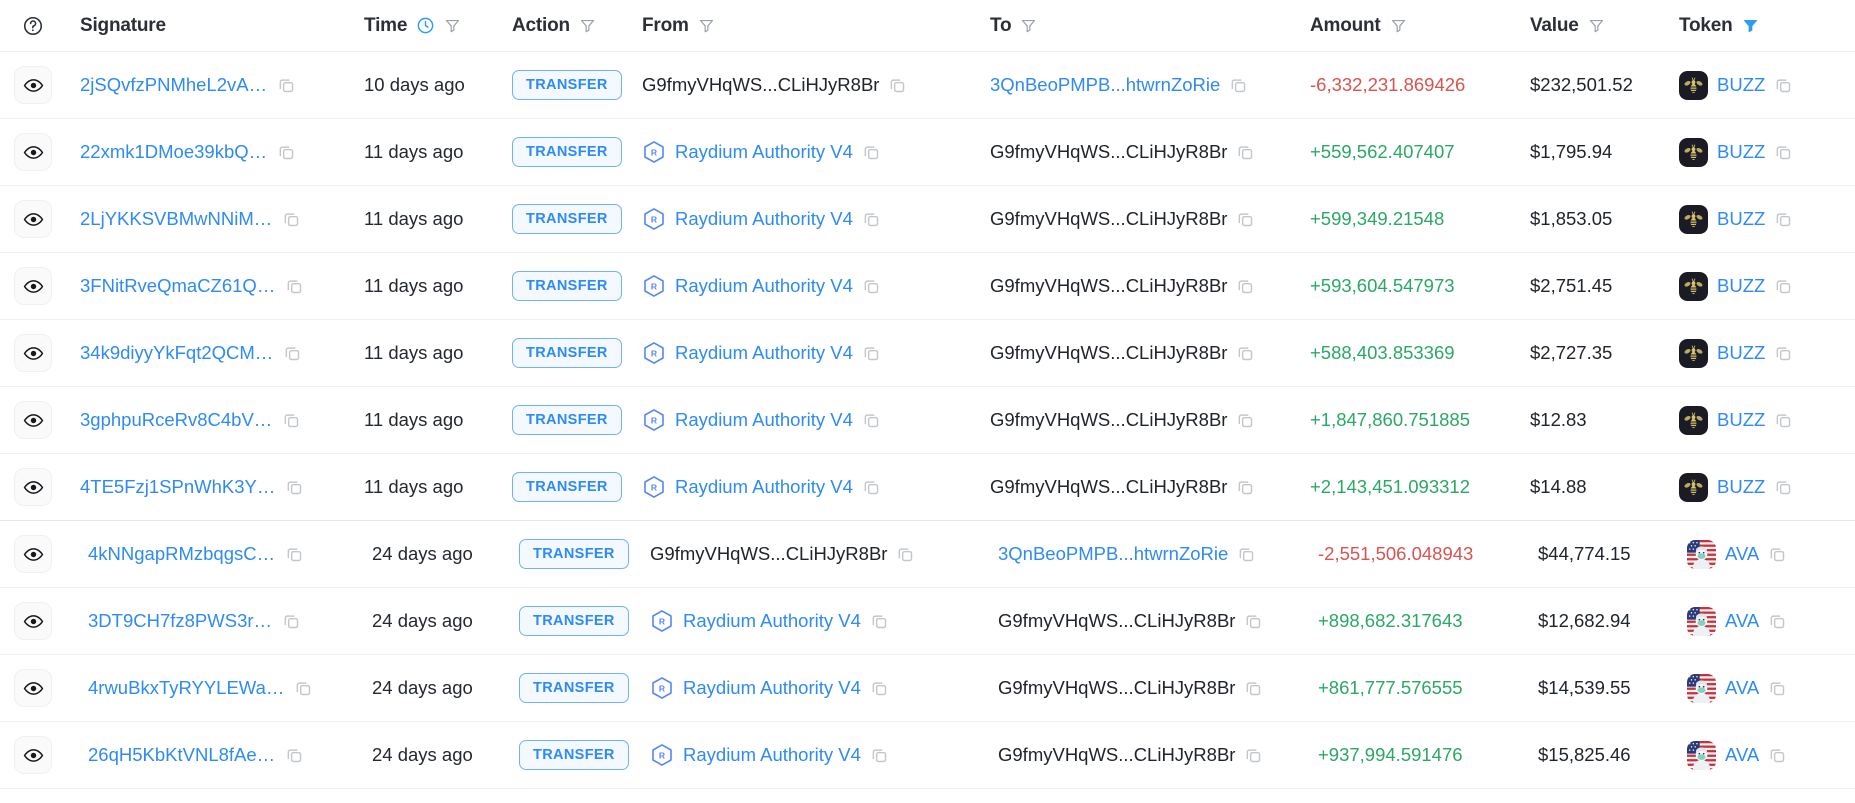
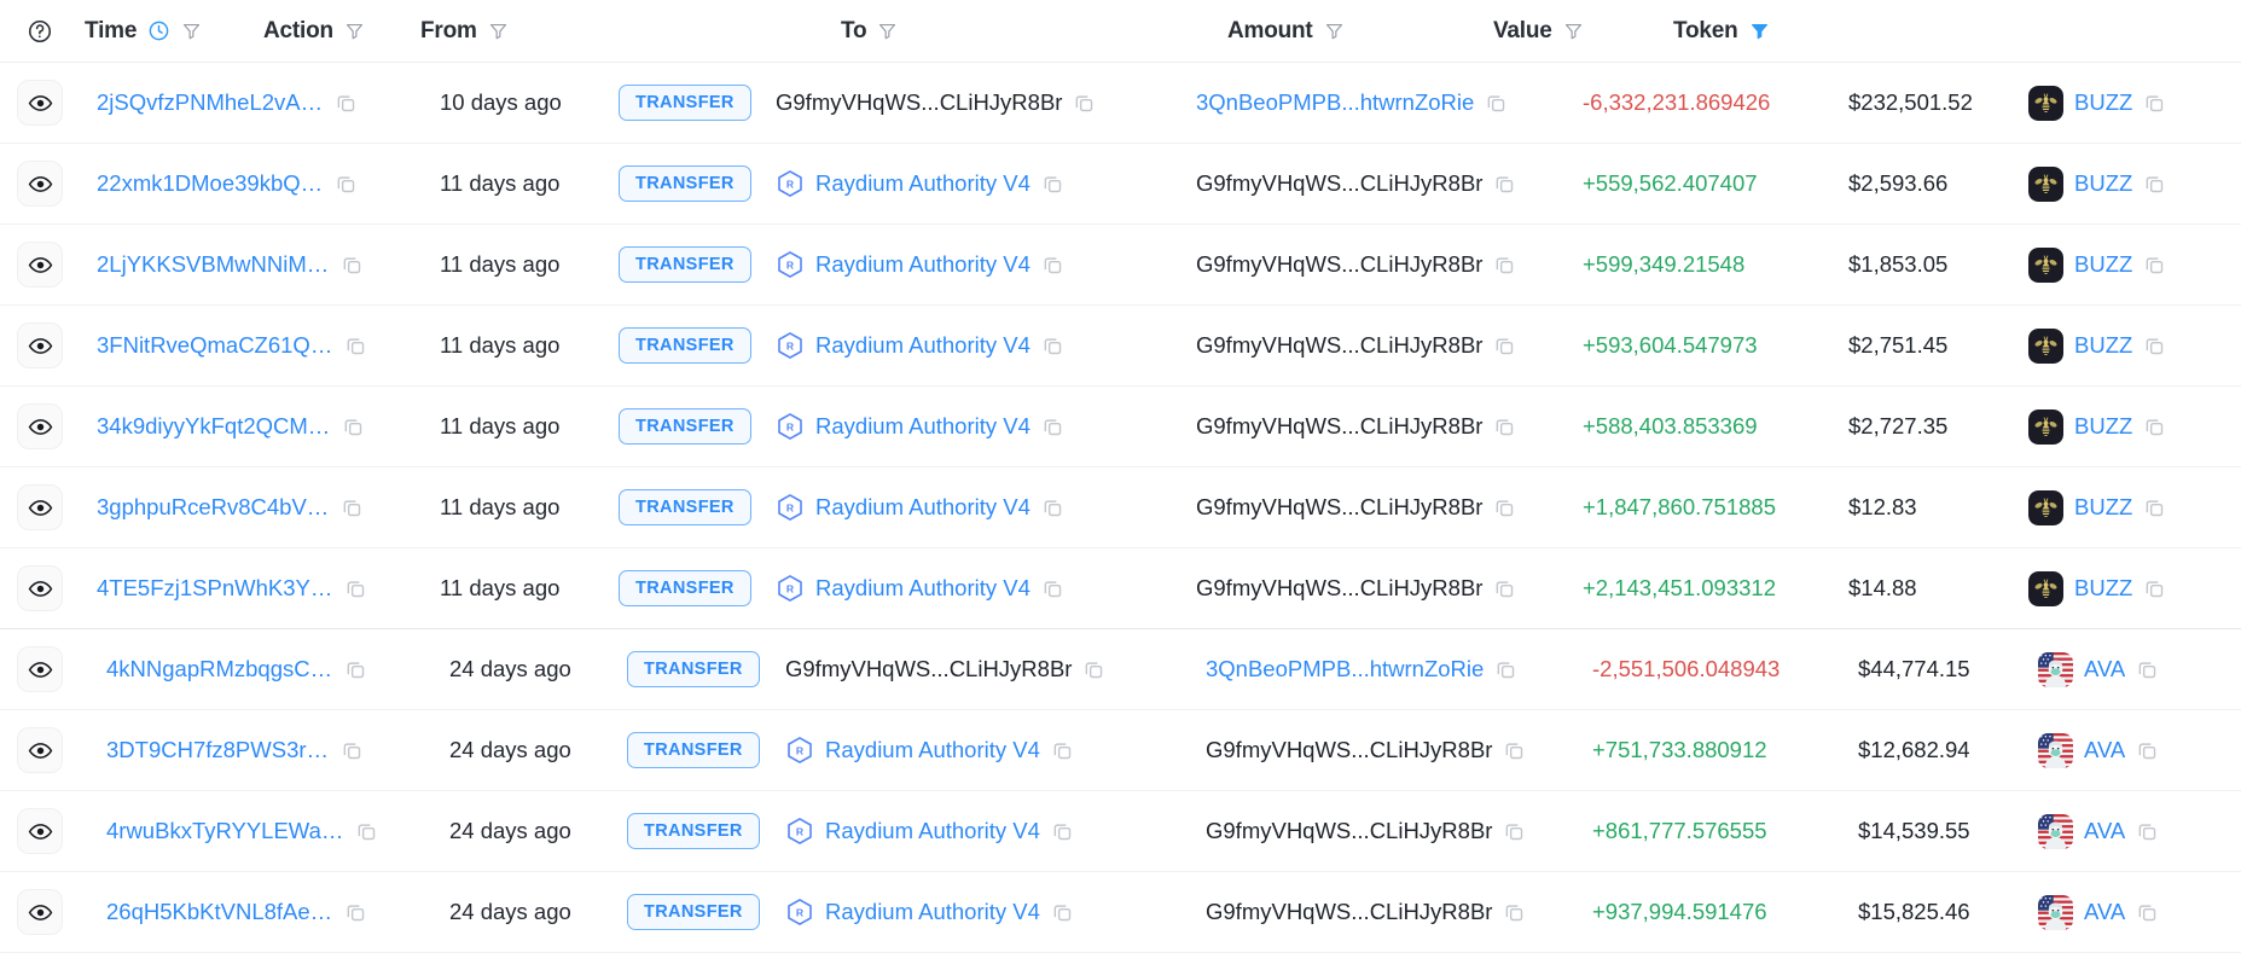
- Signature
  Time
  Action
  From
  To
  Amount
  Value
  Token
  2jSQvfzPNMheL2vA…
  10 days ago
  TRANSFER
  G9fmyVHqWS...CLiHJyR8Br
  3QnBeoPMPB...htwrnZoRie
  -6,332,231.869426
  $232,501.52
  BUZZ
  22xmk1DMoe39kbQ…
  11 days ago
  TRANSFER
  R
  Raydium Authority V4
  G9fmyVHqWS...CLiHJyR8Br
  +559,562.407407
- $1,795.94
+ $2,593.66
  BUZZ
  2LjYKKSVBMwNNiM…
  11 days ago
  TRANSFER
  R
  Raydium Authority V4
  G9fmyVHqWS...CLiHJyR8Br
  +599,349.21548
  $1,853.05
  BUZZ
  3FNitRveQmaCZ61Q…
  11 days ago
  TRANSFER
  R
  Raydium Authority V4
  G9fmyVHqWS...CLiHJyR8Br
  +593,604.547973
  $2,751.45
  BUZZ
  34k9diyyYkFqt2QCM…
  11 days ago
  TRANSFER
  R
  Raydium Authority V4
  G9fmyVHqWS...CLiHJyR8Br
  +588,403.853369
  $2,727.35
  BUZZ
  3gphpuRceRv8C4bV…
  11 days ago
  TRANSFER
  R
  Raydium Authority V4
  G9fmyVHqWS...CLiHJyR8Br
  +1,847,860.751885
  $12.83
  BUZZ
  4TE5Fzj1SPnWhK3Y…
  11 days ago
  TRANSFER
  R
  Raydium Authority V4
  G9fmyVHqWS...CLiHJyR8Br
  +2,143,451.093312
  $14.88
  BUZZ
  4kNNgapRMzbqgsC…
  24 days ago
  TRANSFER
  G9fmyVHqWS...CLiHJyR8Br
  3QnBeoPMPB...htwrnZoRie
  -2,551,506.048943
  $44,774.15
  AVA
  3DT9CH7fz8PWS3r…
  24 days ago
  TRANSFER
  R
  Raydium Authority V4
  G9fmyVHqWS...CLiHJyR8Br
- +898,682.317643
+ +751,733.880912
  $12,682.94
  AVA
  4rwuBkxTyRYYLEWa…
  24 days ago
  TRANSFER
  R
  Raydium Authority V4
  G9fmyVHqWS...CLiHJyR8Br
  +861,777.576555
  $14,539.55
  AVA
  26qH5KbKtVNL8fAe…
  24 days ago
  TRANSFER
  R
  Raydium Authority V4
  G9fmyVHqWS...CLiHJyR8Br
  +937,994.591476
  $15,825.46
  AVA
